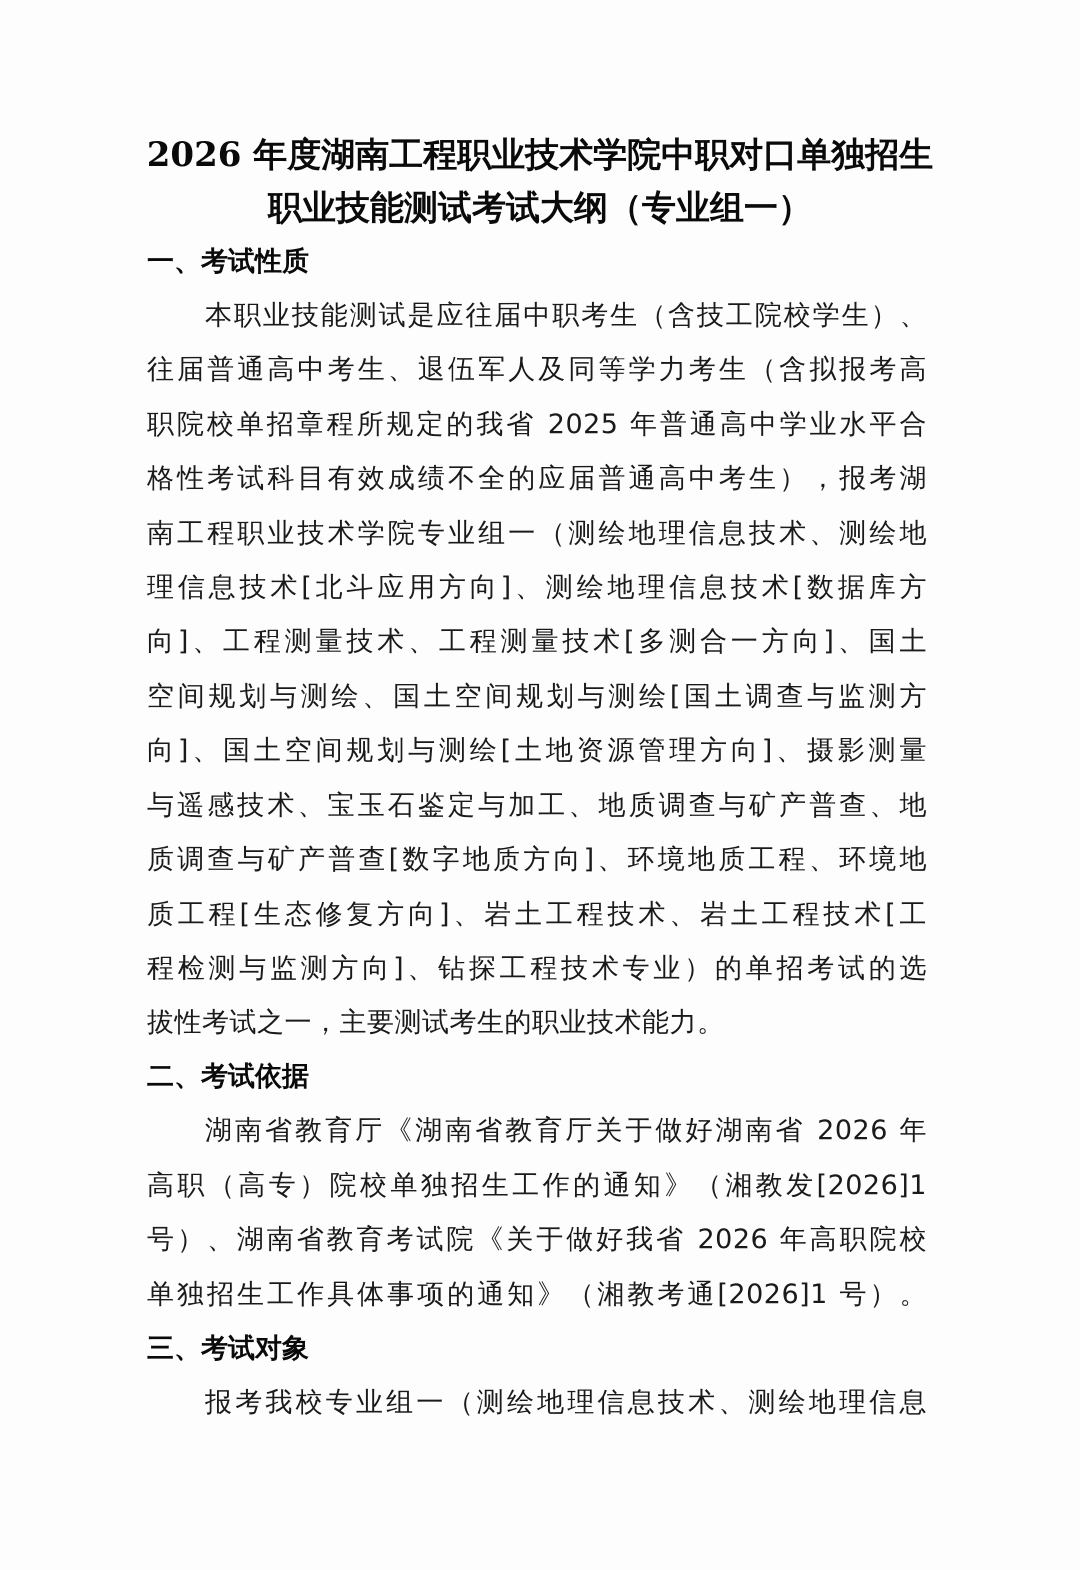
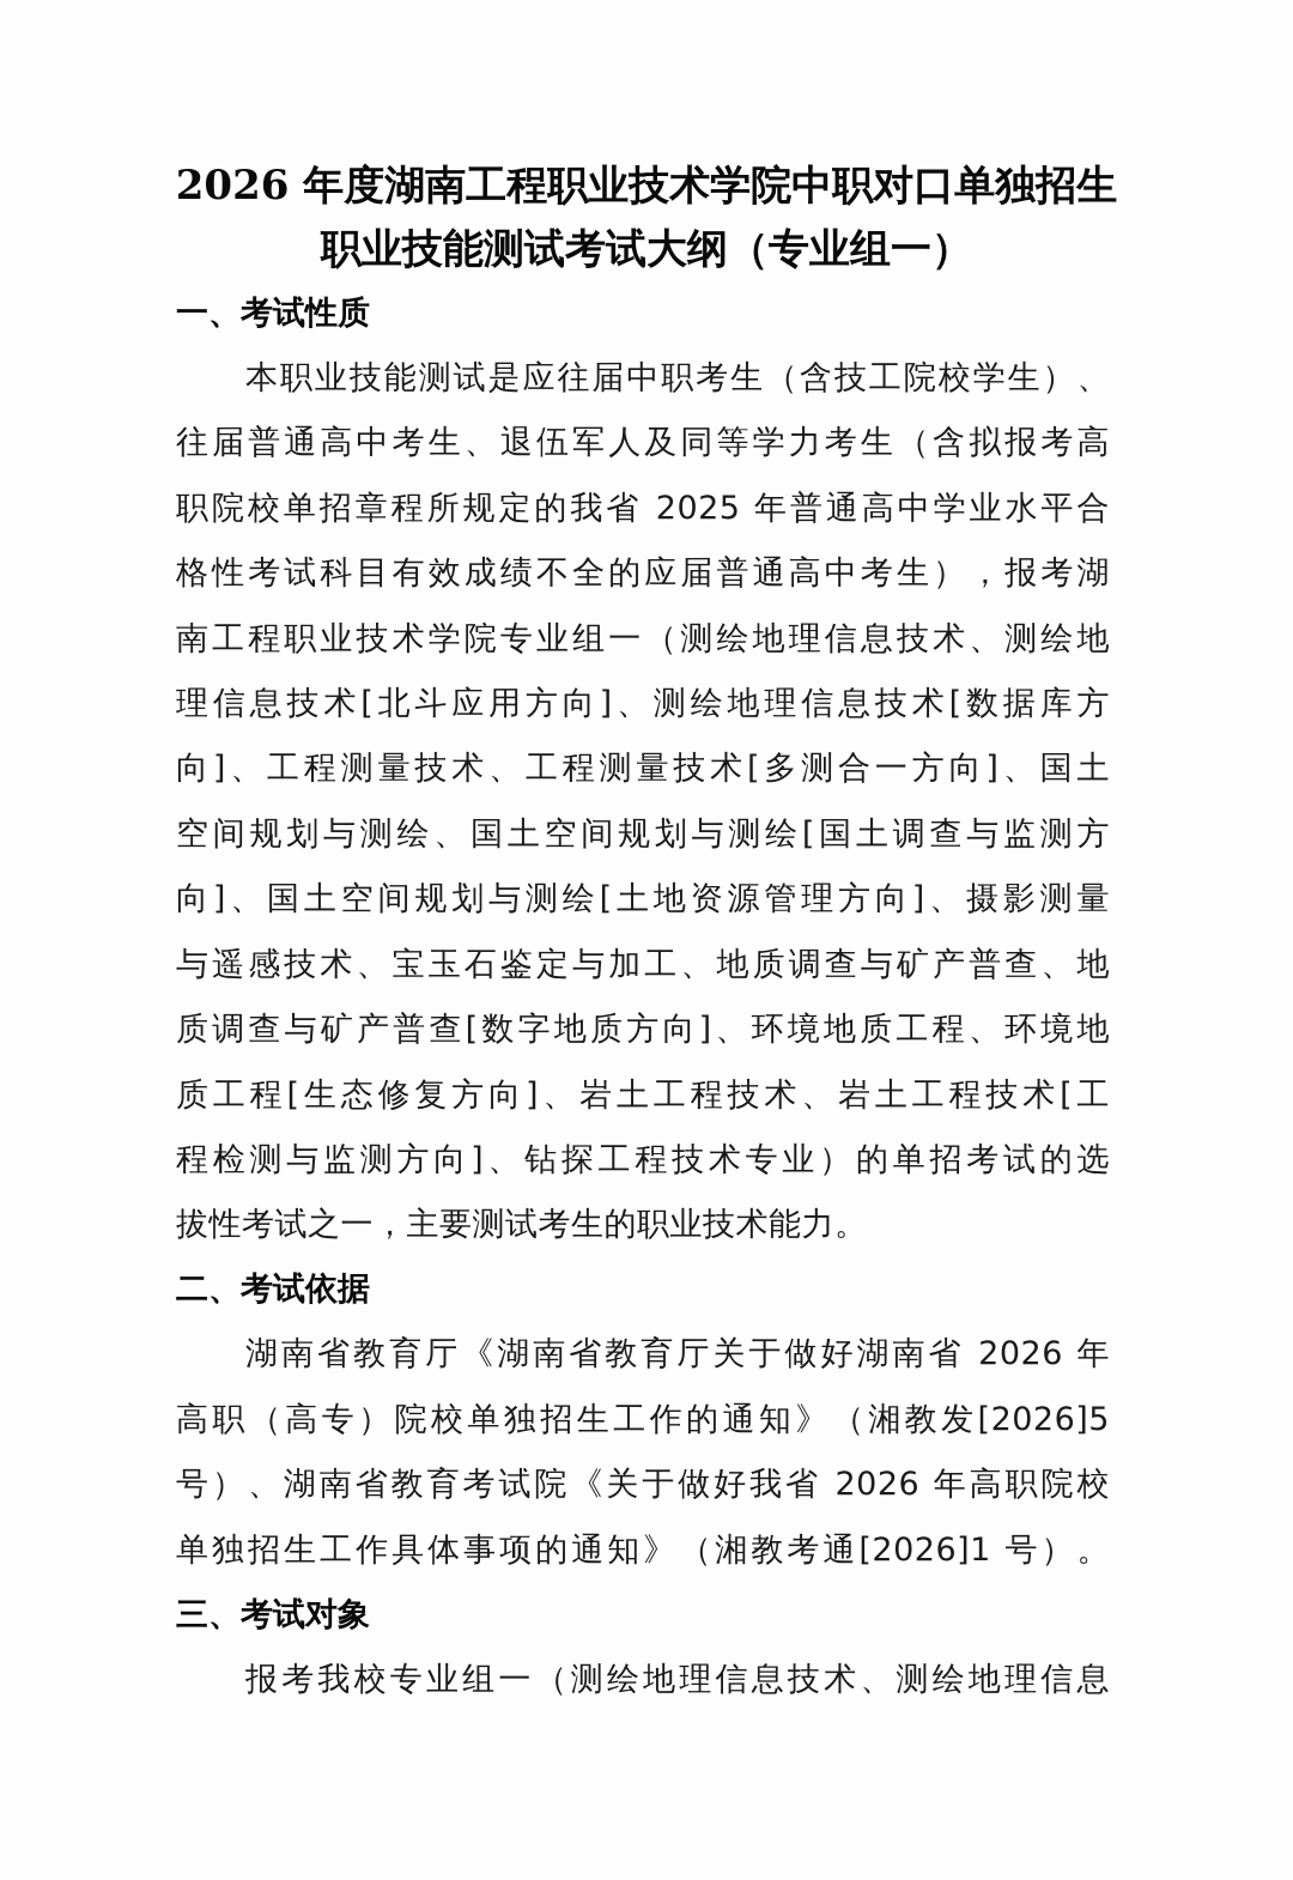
  2026 年度湖南工程职业技术学院中职对口单独招生
  职业技能测试考试大纲（专业组一）
  一、考试性质
  本职业技能测试是应往届中职考生（含技工院校学生）、
  往届普通高中考生、退伍军人及同等学力考生（含拟报考高
  职院校单招章程所规定的我省 2025 年普通高中学业水平合
  格性考试科目有效成绩不全的应届普通高中考生），报考湖
  南工程职业技术学院专业组一（测绘地理信息技术、测绘地
  理信息技术[北斗应用方向]、测绘地理信息技术[数据库方
  向]、工程测量技术、工程测量技术[多测合一方向]、国土
  空间规划与测绘、国土空间规划与测绘[国土调查与监测方
  向]、国土空间规划与测绘[土地资源管理方向]、摄影测量
  与遥感技术、宝玉石鉴定与加工、地质调查与矿产普查、地
  质调查与矿产普查[数字地质方向]、环境地质工程、环境地
  质工程[生态修复方向]、岩土工程技术、岩土工程技术[工
  程检测与监测方向]、钻探工程技术专业）的单招考试的选
  拔性考试之一，主要测试考生的职业技术能力。
  二、考试依据
  湖南省教育厅《湖南省教育厅关于做好湖南省 2026 年
- 高职（高专）院校单独招生工作的通知》（湘教发[2026]1
+ 高职（高专）院校单独招生工作的通知》（湘教发[2026]5
  号）、湖南省教育考试院《关于做好我省 2026 年高职院校
  单独招生工作具体事项的通知》（湘教考通[2026]1 号）。
  三、考试对象
  报考我校专业组一（测绘地理信息技术、测绘地理信息
